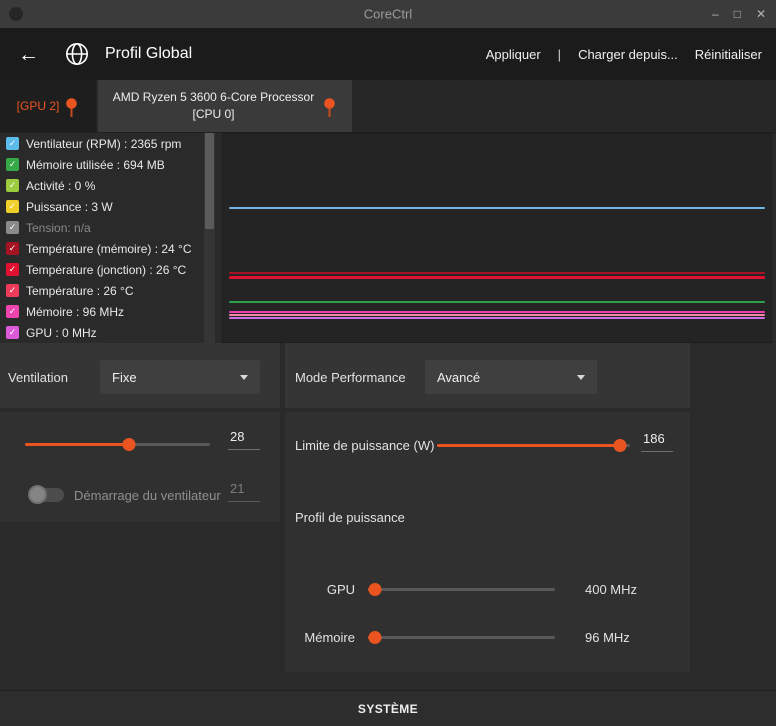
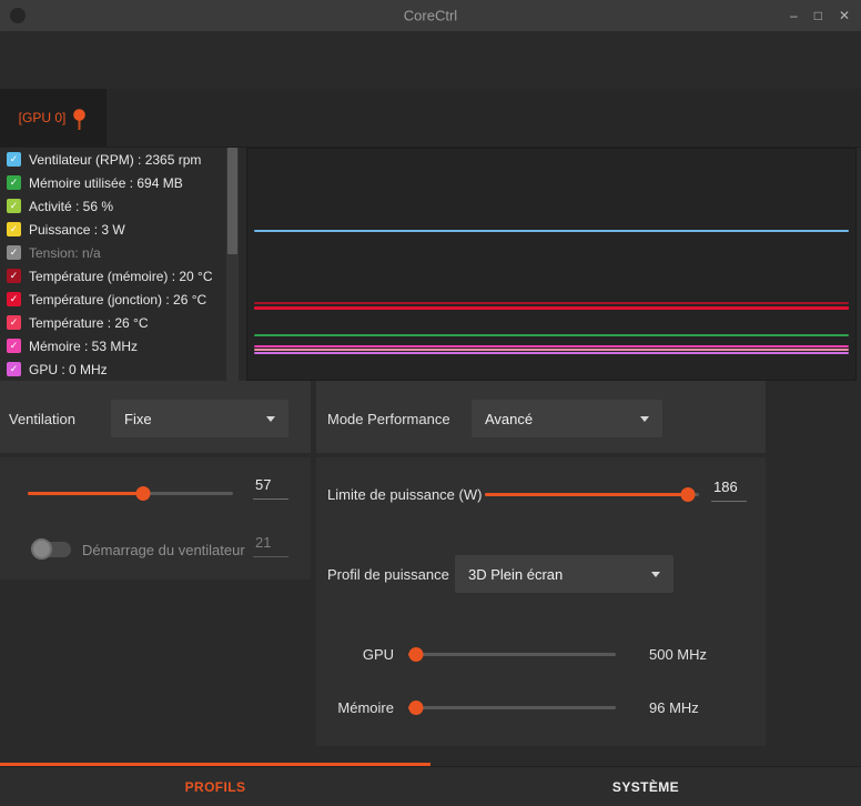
  CoreCtrl
  –
  □
  ✕
- ←
- Profil Global
- Appliquer
- |
- Charger depuis...
- Réinitialiser
- [GPU 2]
+ [GPU 0]
- AMD Ryzen 5 3600 6-Core Processor
- [CPU 0]
  ✓
  Ventilateur (RPM) : 2365 rpm
  ✓
  Mémoire utilisée : 694 MB
  ✓
- Activité : 0 %
+ Activité : 56 %
  ✓
  Puissance : 3 W
  ✓
  Tension: n/a
  ✓
- Température (mémoire) : 24 °C
+ Température (mémoire) : 20 °C
  ✓
  Température (jonction) : 26 °C
  ✓
  Température : 26 °C
  ✓
- Mémoire : 96 MHz
+ Mémoire : 53 MHz
  ✓
  GPU : 0 MHz
  Ventilation
  Fixe
- 28
+ 57
  Démarrage du ventilateur
  21
  Mode Performance
  Avancé
  Limite de puissance (W)
  186
  Profil de puissance
+ 3D Plein écran
  GPU
- 400 MHz
+ 500 MHz
  Mémoire
  96 MHz
+ PROFILS
  SYSTÈME
